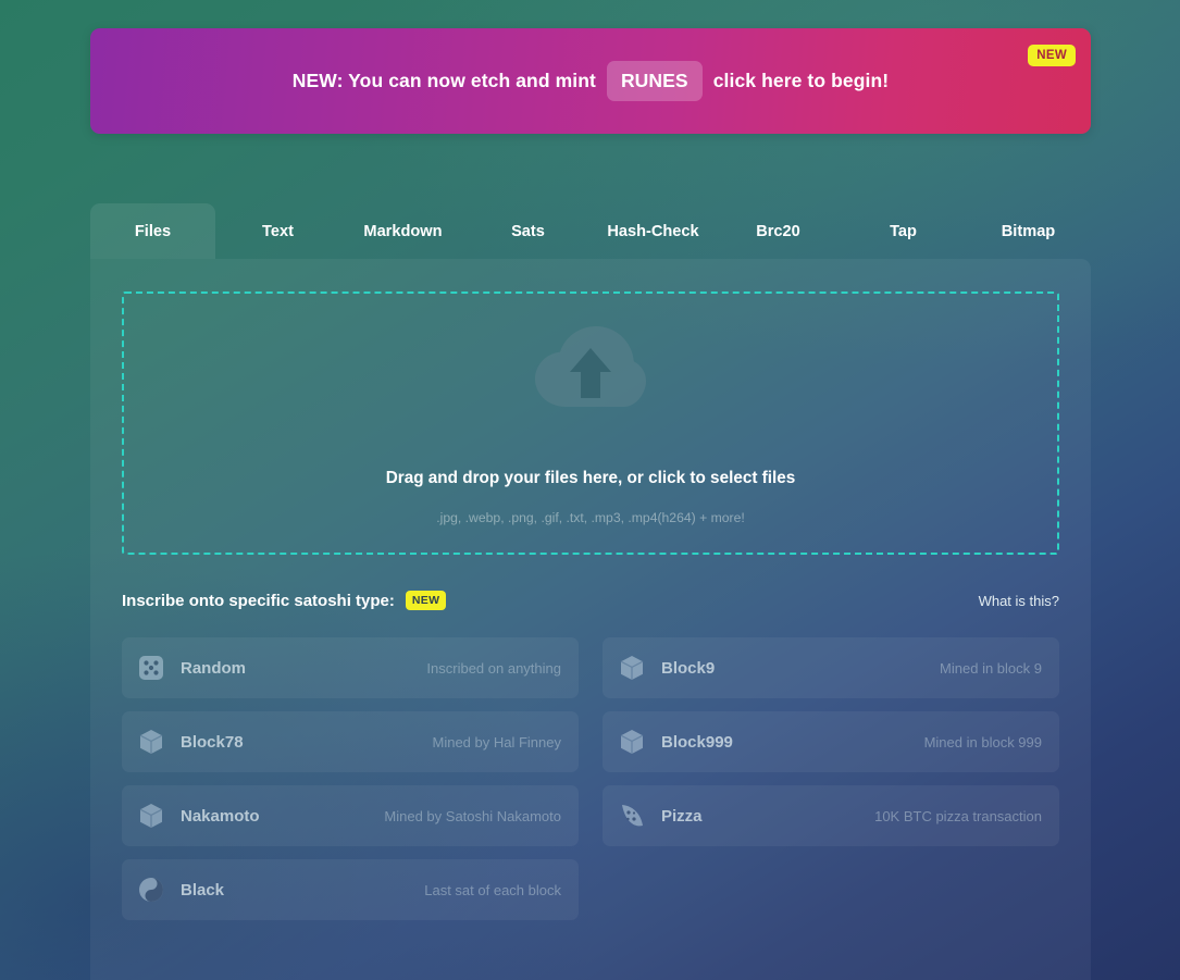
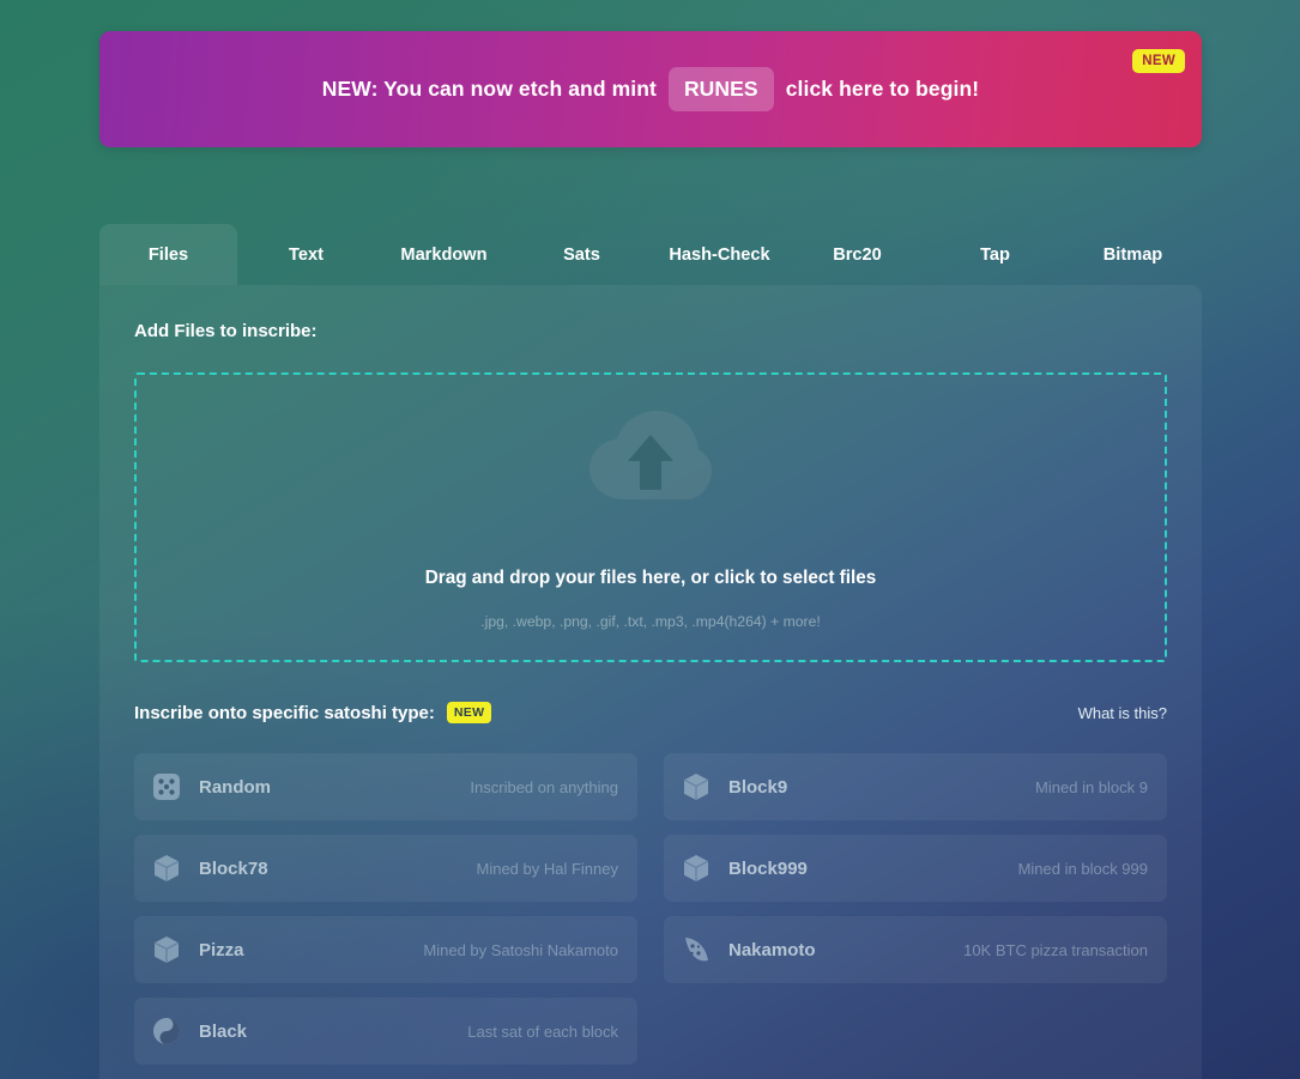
  NEW: You can now etch and mint
  RUNES
  click here to begin!
  NEW
  Files
  Text
  Markdown
  Sats
  Hash-Check
  Brc20
  Tap
  Bitmap
+ Add Files to inscribe:
  Drag and drop your files here, or click to select files
  .jpg, .webp, .png, .gif, .txt, .mp3, .mp4(h264) + more!
  Inscribe onto specific satoshi type:
  NEW
  What is this?
  Random
  Inscribed on anything
  Block9
  Mined in block 9
  Block78
  Mined by Hal Finney
  Block999
  Mined in block 999
- Nakamoto
+ Pizza
  Mined by Satoshi Nakamoto
- Pizza
+ Nakamoto
  10K BTC pizza transaction
  Black
  Last sat of each block
